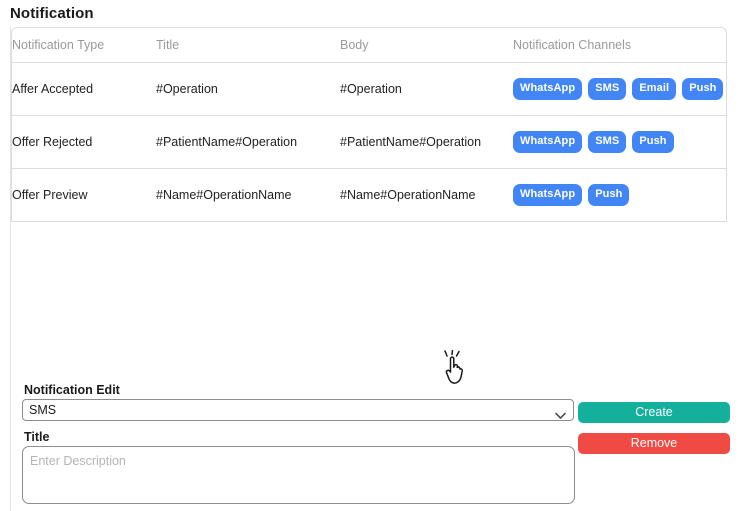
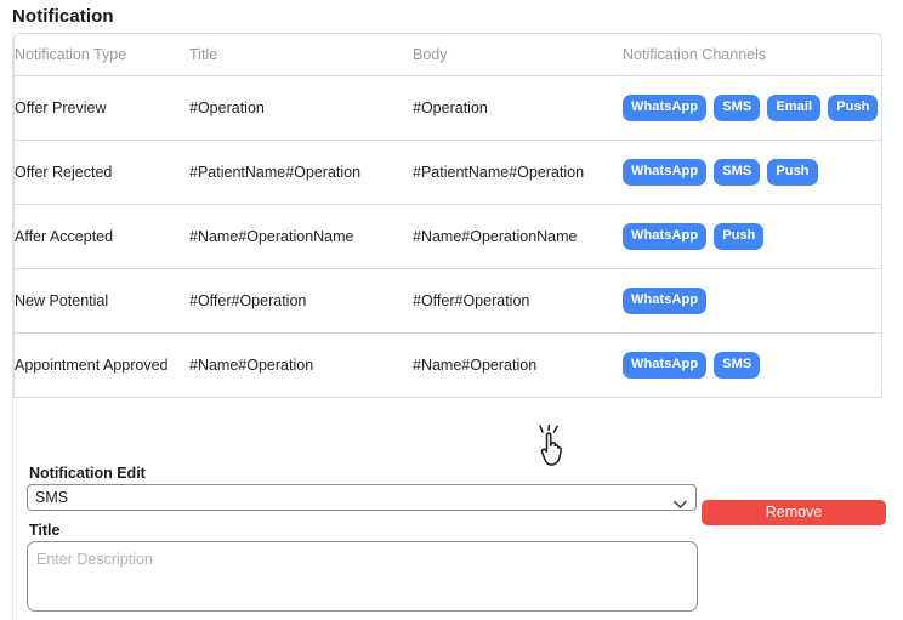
  Notification
  Notification Type	Title	Body	Notification Channels
- Affer Accepted	#Operation	#Operation	WhatsApp SMS Email Push
+ Offer Preview	#Operation	#Operation	WhatsApp SMS Email Push
  Offer Rejected	#PatientName#Operation	#PatientName#Operation	WhatsApp SMS Push
- Offer Preview	#Name#OperationName	#Name#OperationName	WhatsApp Push
+ Affer Accepted	#Name#OperationName	#Name#OperationName	WhatsApp Push
+ New Potential	#Offer#Operation	#Offer#Operation	WhatsApp
+ Appointment Approved	#Name#Operation	#Name#Operation	WhatsApp SMS
  Notification Edit
  SMS
  Title
  Enter Description
- Create
  Remove
